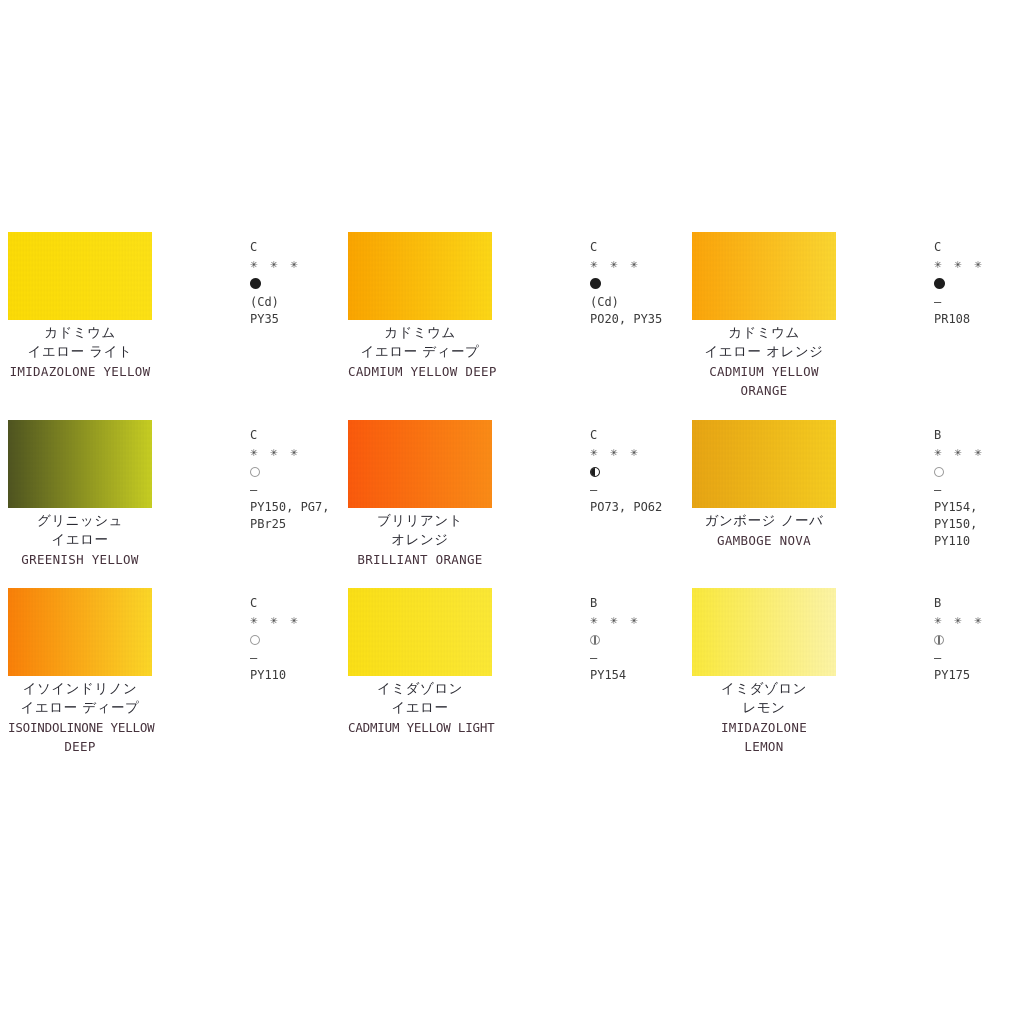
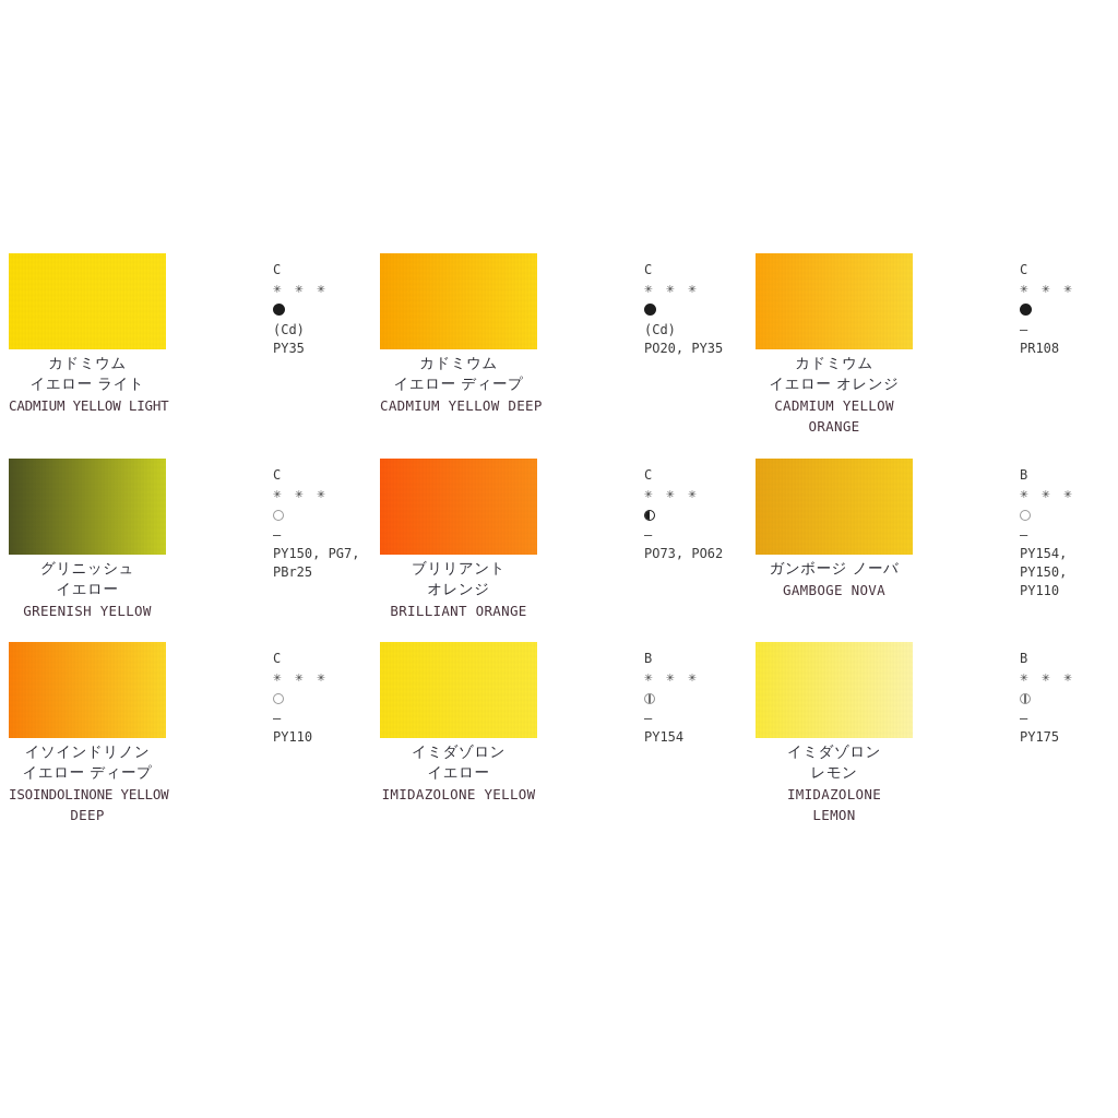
  カドミウム
  イエロー ライト
- IMIDAZOLONE YELLOW
+ CADMIUM YELLOW LIGHT
  C
  ✳ ✳ ✳
  (Cd)
  PY35
  カドミウム
  イエロー ディープ
  CADMIUM YELLOW DEEP
  C
  ✳ ✳ ✳
  (Cd)
  PO20, PY35
  カドミウム
  イエロー オレンジ
  CADMIUM YELLOW
  ORANGE
  C
  ✳ ✳ ✳
  –
  PR108
  グリニッシュ
  イエロー
  GREENISH YELLOW
  C
  ✳ ✳ ✳
  –
  PY150, PG7,
  PBr25
  ブリリアント
  オレンジ
  BRILLIANT ORANGE
  C
  ✳ ✳ ✳
  –
  PO73, PO62
  ガンボージ ノーバ
  GAMBOGE NOVA
  B
  ✳ ✳ ✳
  –
  PY154,
  PY150,
  PY110
  イソインドリノン
  イエロー ディープ
  ISOINDOLINONE YELLOW
  DEEP
  C
  ✳ ✳ ✳
  –
  PY110
  イミダゾロン
  イエロー
- CADMIUM YELLOW LIGHT
+ IMIDAZOLONE YELLOW
  B
  ✳ ✳ ✳
  –
  PY154
  イミダゾロン
  レモン
  IMIDAZOLONE
  LEMON
  B
  ✳ ✳ ✳
  –
  PY175
